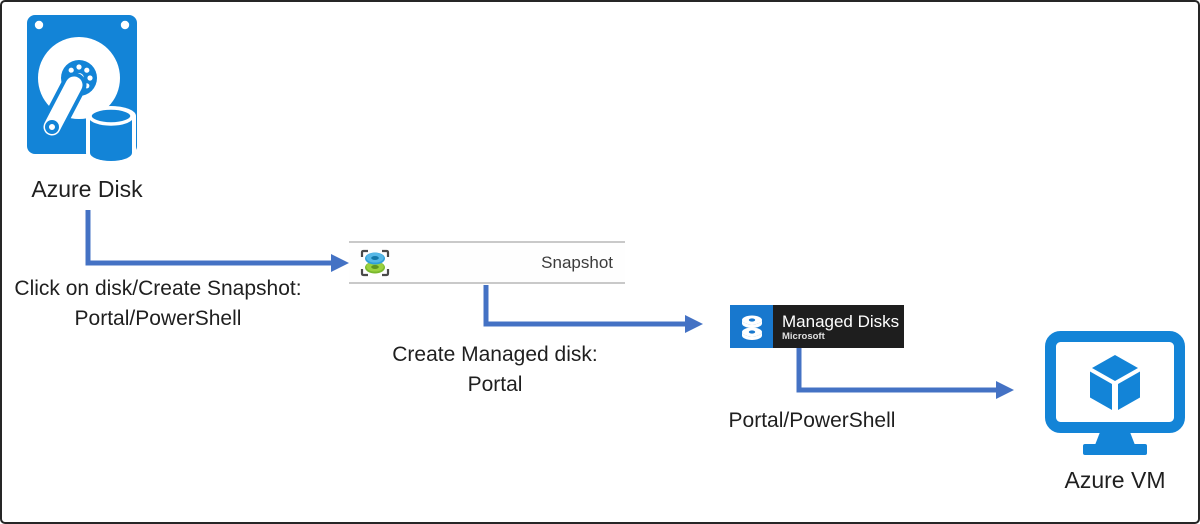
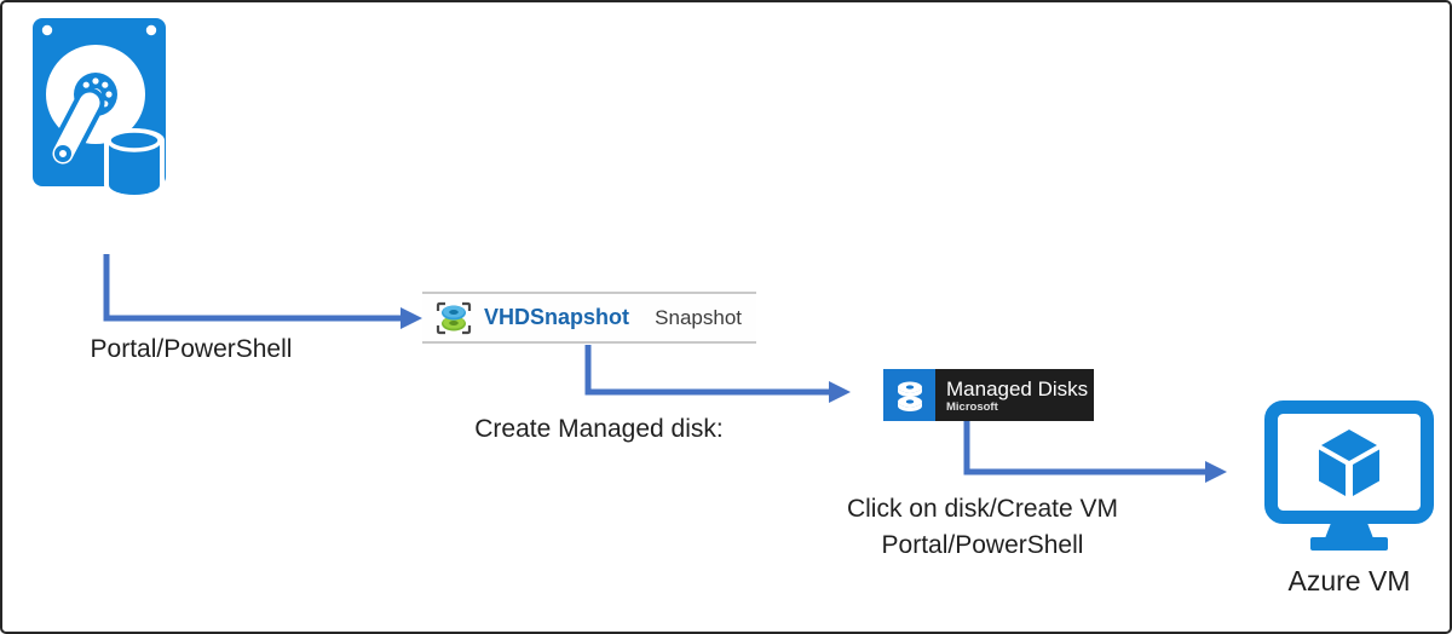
- Azure Disk
- Click on disk/Create Snapshot:
  Portal/PowerShell
+ VHDSnapshot
  Snapshot
  Create Managed disk:
- Portal
  Managed Disks
  Microsoft
+ Click on disk/Create VM
  Portal/PowerShell
  Azure VM
